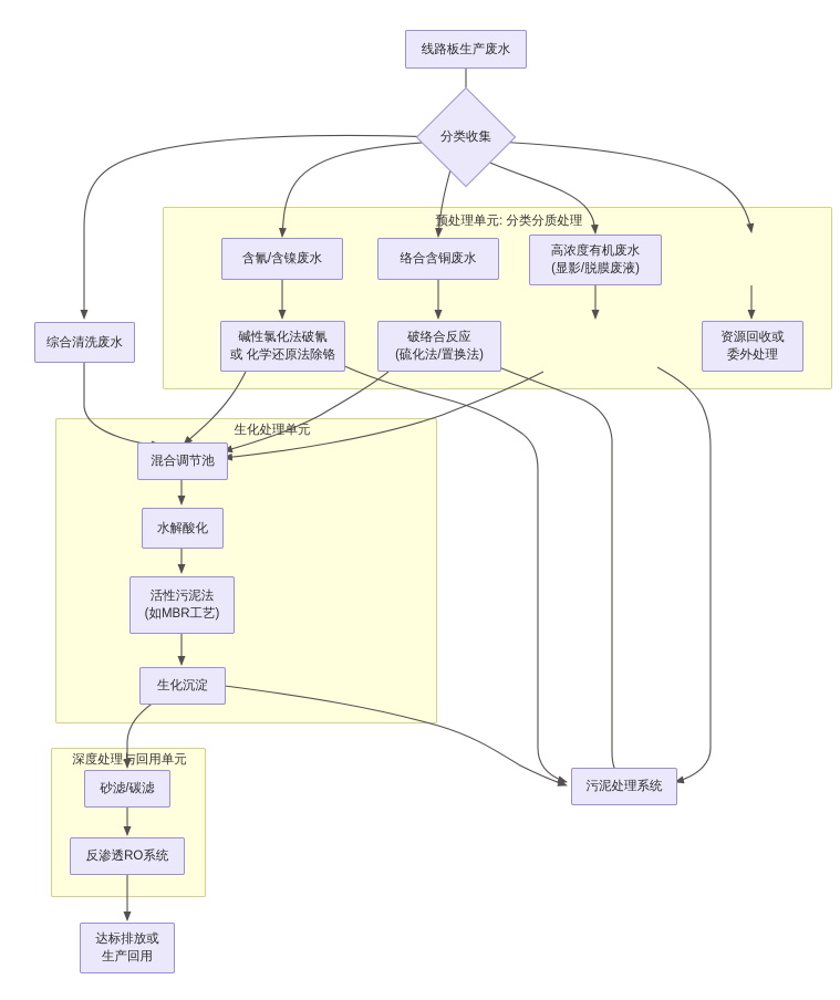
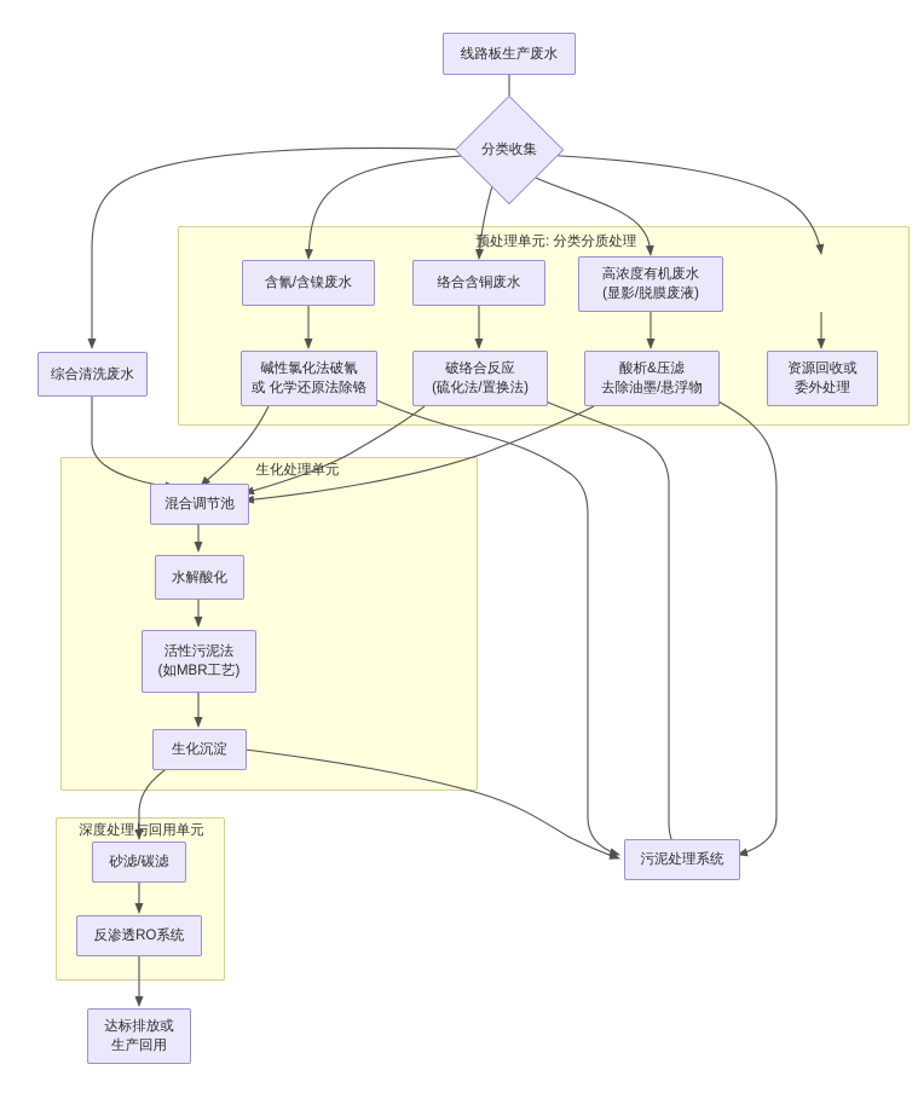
  预处理单元: 分类分质处理
  生化处理单元
  深度处理与回用单元
  线路板生产废水
  分类收集
  含氰/含镍废水
  络合含铜废水
  高浓度有机废水
  (显影/脱膜废液)
  综合清洗废水
  碱性氯化法破氰
  或 化学还原法除铬
  破络合反应
  (硫化法/置换法)
+ 酸析&压滤
+ 去除油墨/悬浮物
  资源回收或
  委外处理
  混合调节池
  水解酸化
  活性污泥法
  (如MBR工艺)
  生化沉淀
  砂滤/碳滤
  反渗透RO系统
  达标排放或
  生产回用
  污泥处理系统
